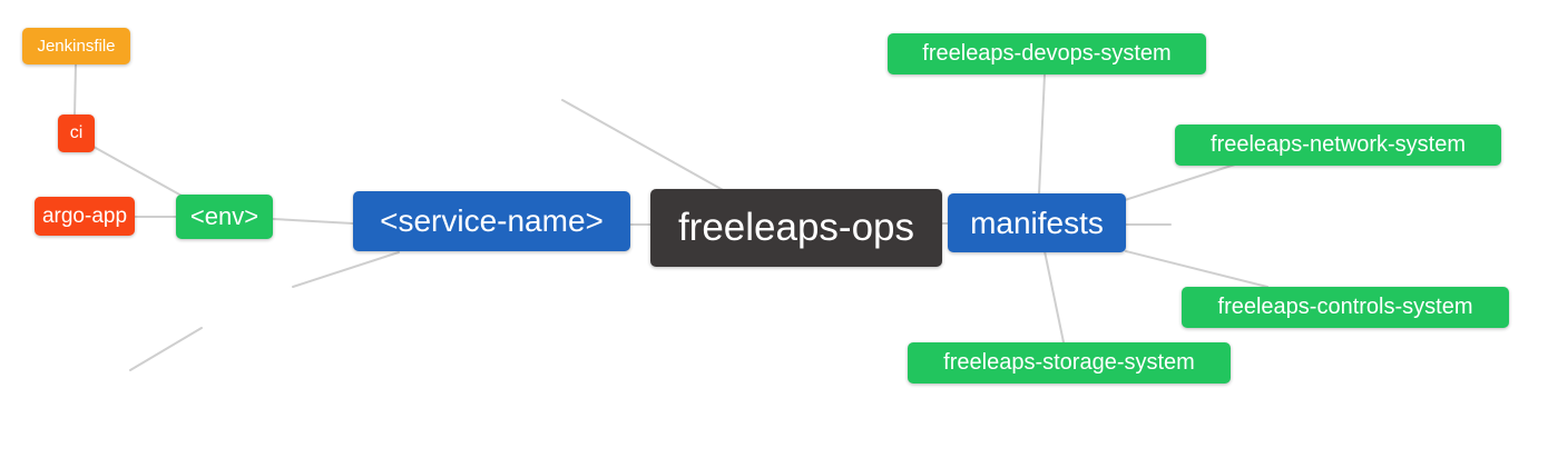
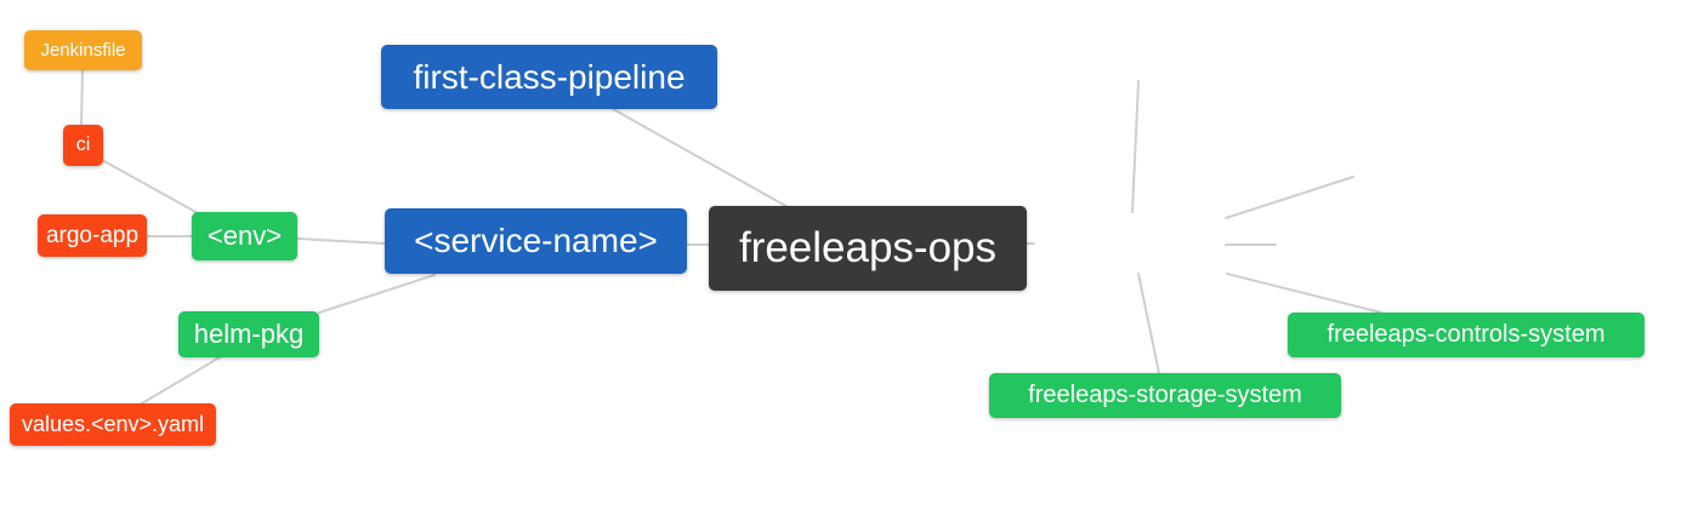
  Jenkinsfile
  ci
  argo-app
  <env>
+ helm-pkg
+ values.<env>.yaml
+ first-class-pipeline
  <service-name>
  freeleaps-ops
- manifests
- freeleaps-devops-system
- freeleaps-network-system
  freeleaps-controls-system
  freeleaps-storage-system
